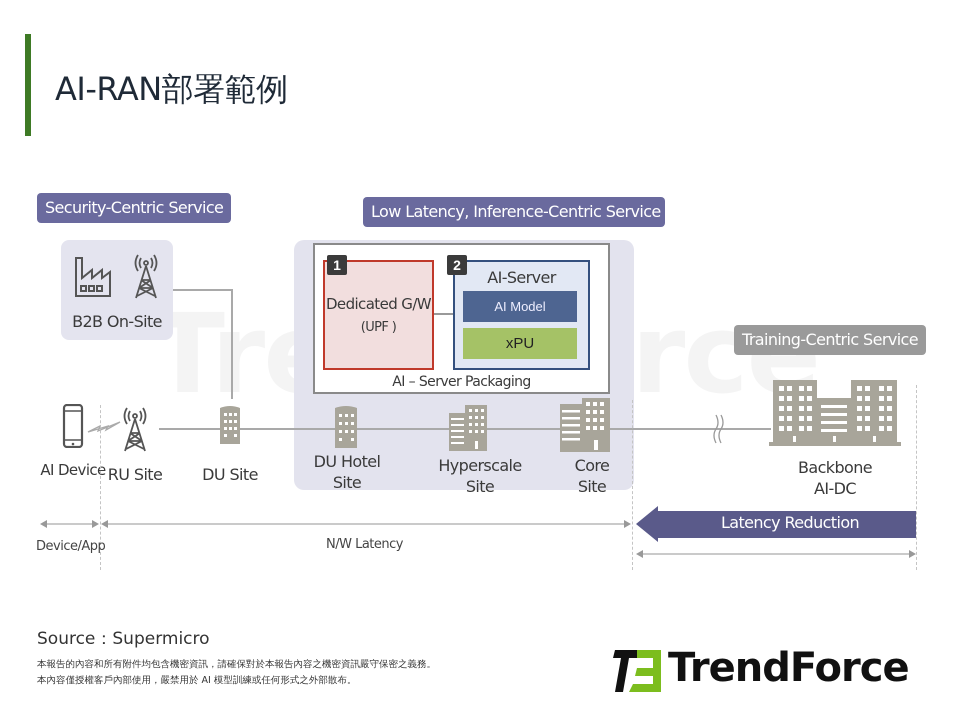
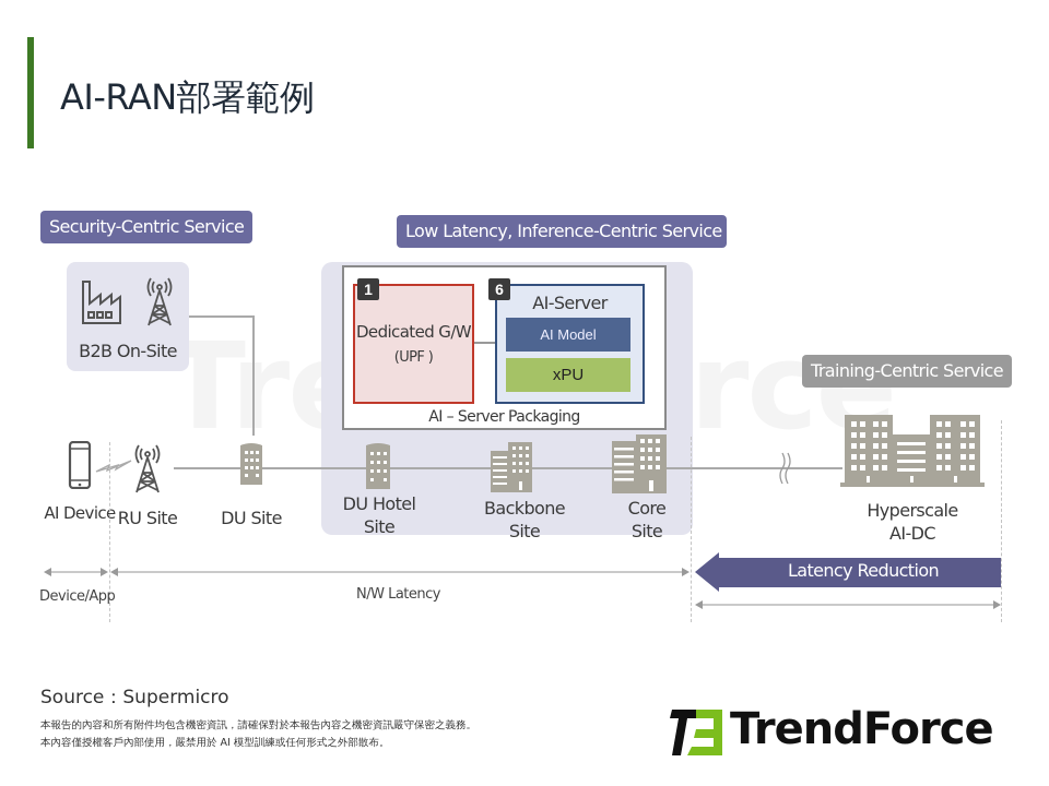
  AI-RAN部署範例
  Security-Centric Service
  Low Latency, Inference-Centric Service
  Training-Centric Service
  B2B On-Site
  1
  Dedicated G/W
  (UPF )
- 2
+ 6
  AI-Server
  AI Model
  xPU
  AI – Server Packaging
  AI Device
  RU Site
  DU Site
  DU Hotel
  Site
- Hyperscale
+ Backbone
  Site
  Core
  Site
- Backbone
+ Hyperscale
  AI-DC
  Device/App
  N/W Latency
  Latency Reduction
  Source：Supermicro
  本報告的內容和所有附件均包含機密資訊，請確保對於本報告內容之機密資訊嚴守保密之義務。
  本內容僅授權客戶內部使用，嚴禁用於 AI 模型訓練或任何形式之外部散布。
  TrendForce
